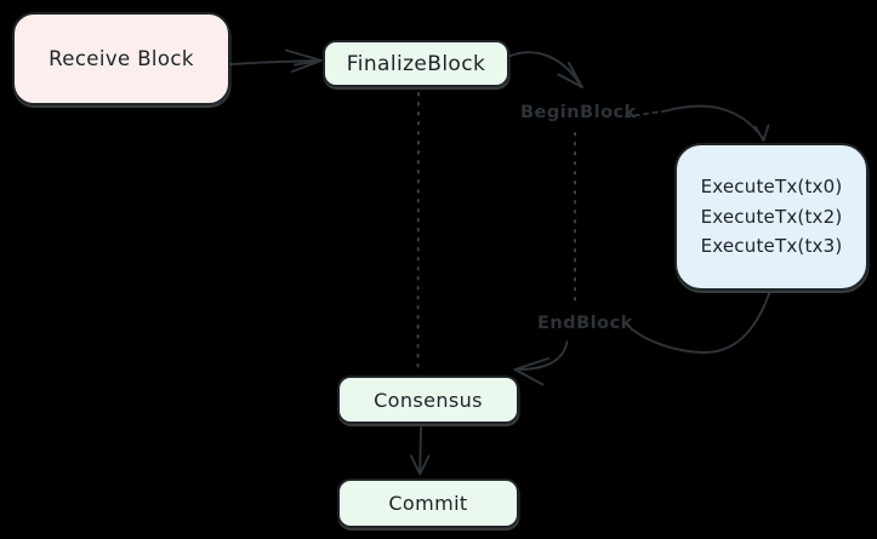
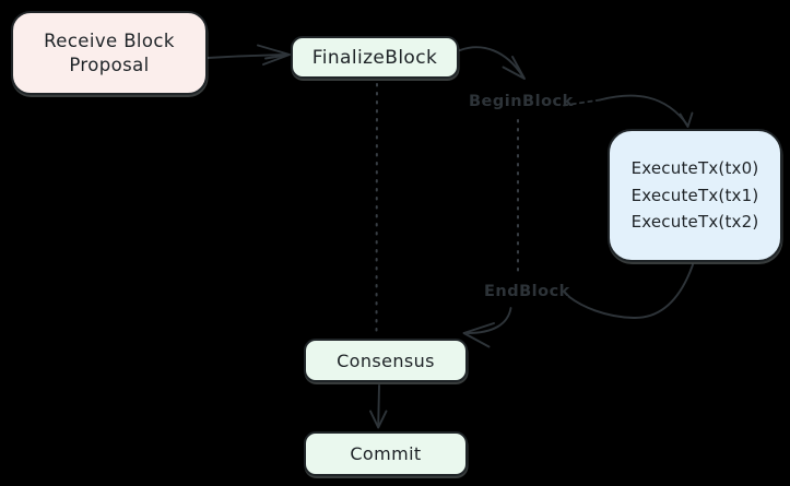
  Receive Block
+ Proposal
  FinalizeBlock
  ExecuteTx(tx0)
+ ExecuteTx(tx1)
  ExecuteTx(tx2)
- ExecuteTx(tx3)
  Consensus
  Commit
  BeginBlock
  EndBlock
